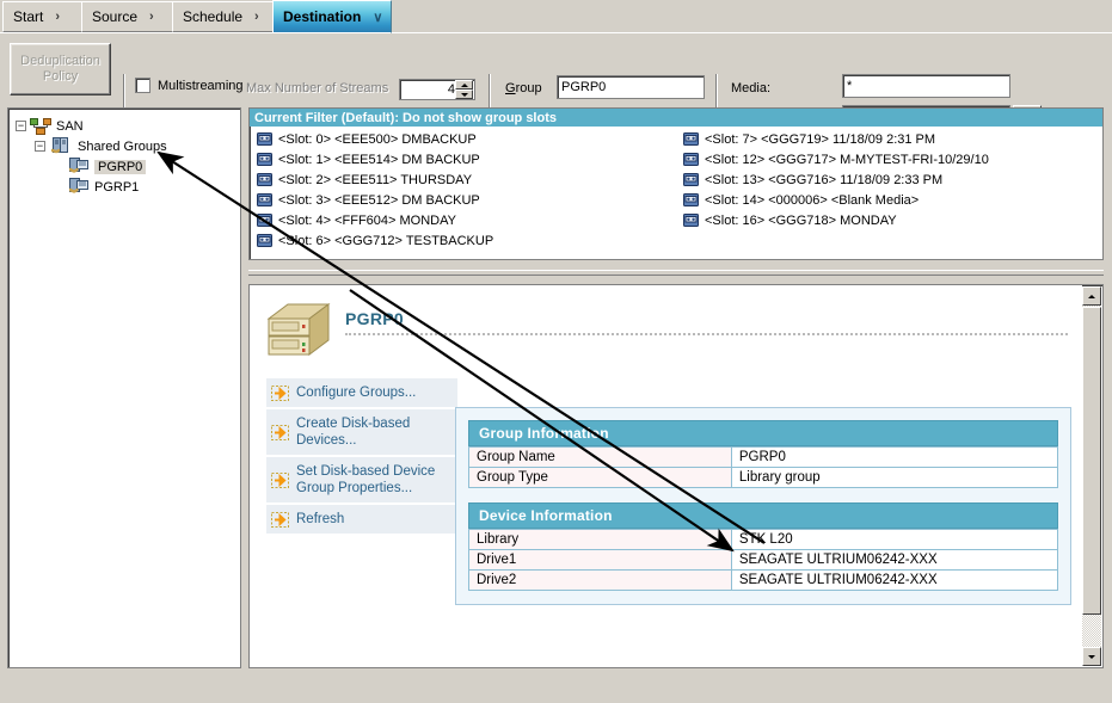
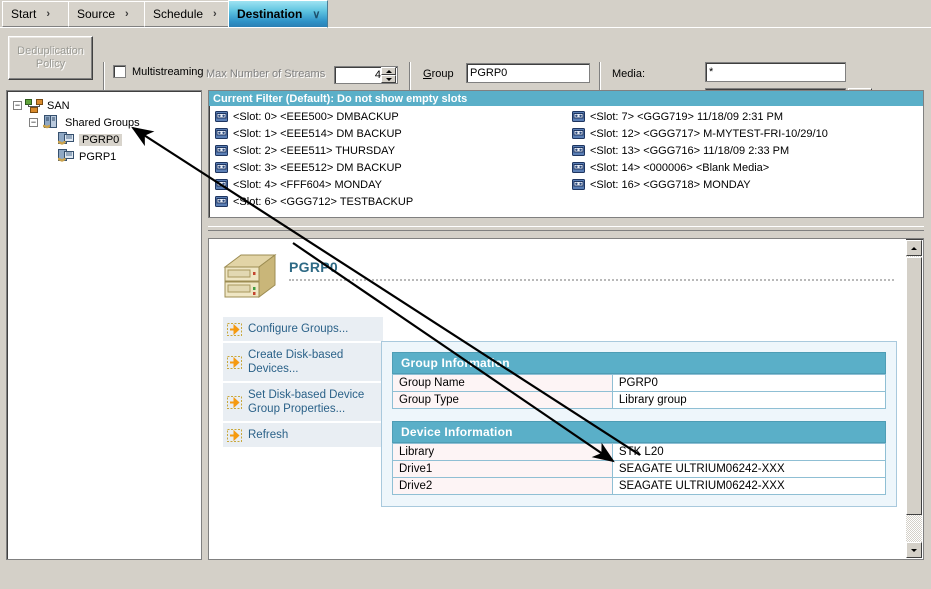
  Start
  ›
  Source
  ›
  Schedule
  ›
  Destination
  ∨
  Deduplication
  Policy
  Multistreaming
  Max Number of Streams
  4
  Group
  PGRP0
  Media:
  *
  −
  SAN
  −
  Shared Groups
  PGRP0
  PGRP1
- Current Filter (Default): Do not show group slots
+ Current Filter (Default): Do not show empty slots
  <Slot: 0> <EEE500> DMBACKUP
  <Slot: 1> <EEE514> DM BACKUP
  <Slot: 2> <EEE511> THURSDAY
  <Slot: 3> <EEE512> DM BACKUP
  <Slot: 4> <FFF604> MONDAY
  <Sot: 6> <GGG712> TESTBACKUP
  <Slot: 7> <GGG719> 11/18/09 2:31 PM
  <Slot: 12> <GGG717> M-MYTEST-FRI-10/29/10
  <Slot: 13> <GGG716> 11/18/09 2:33 PM
  <Slot: 14> <000006> <Blank Media>
  <Slot: 16> <GGG718> MONDAY
  PGRP0
  Configure Groups...
  Create Disk-based Devices...
  Set Disk-based Device Group Properties...
  Refresh
  Group Informatin
  Group Name	PGRP0
  Group Type	Library group
  Device Information
  Library	STK L20
  Drive1	SEAGATE ULTRIUM06242-XXX
  Drive2	SEAGATE ULTRIUM06242-XXX
